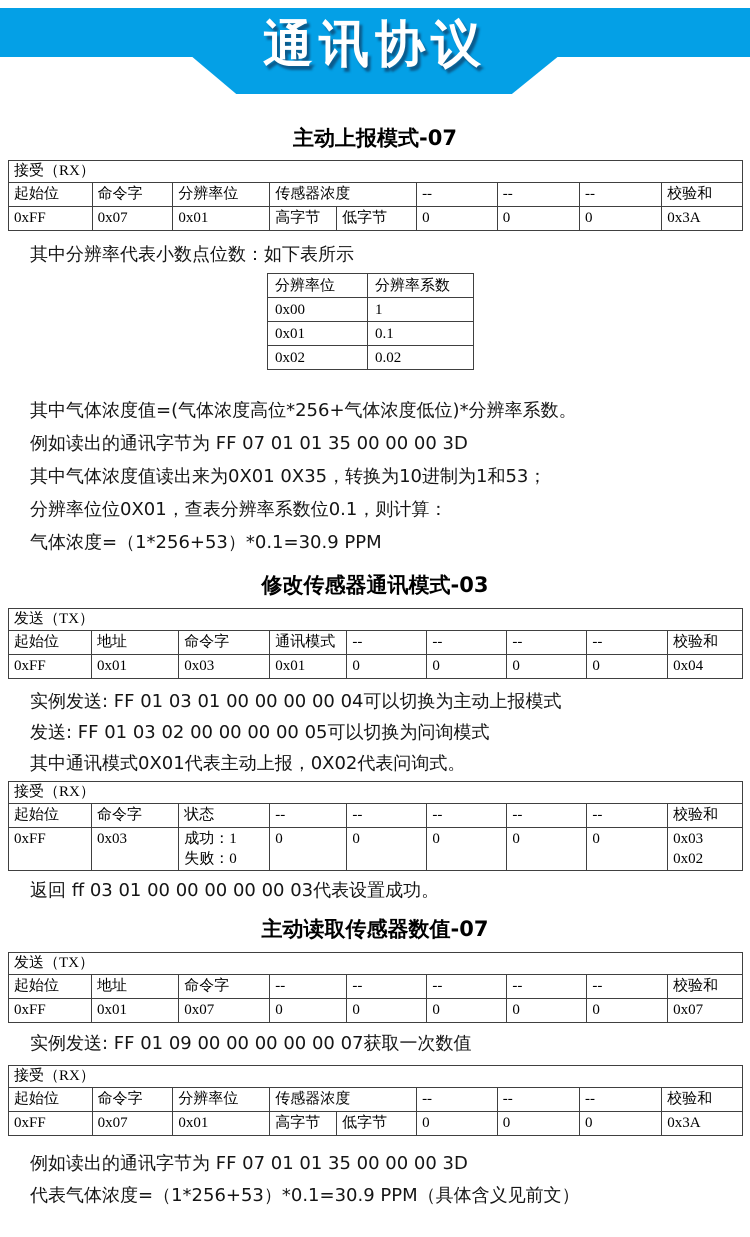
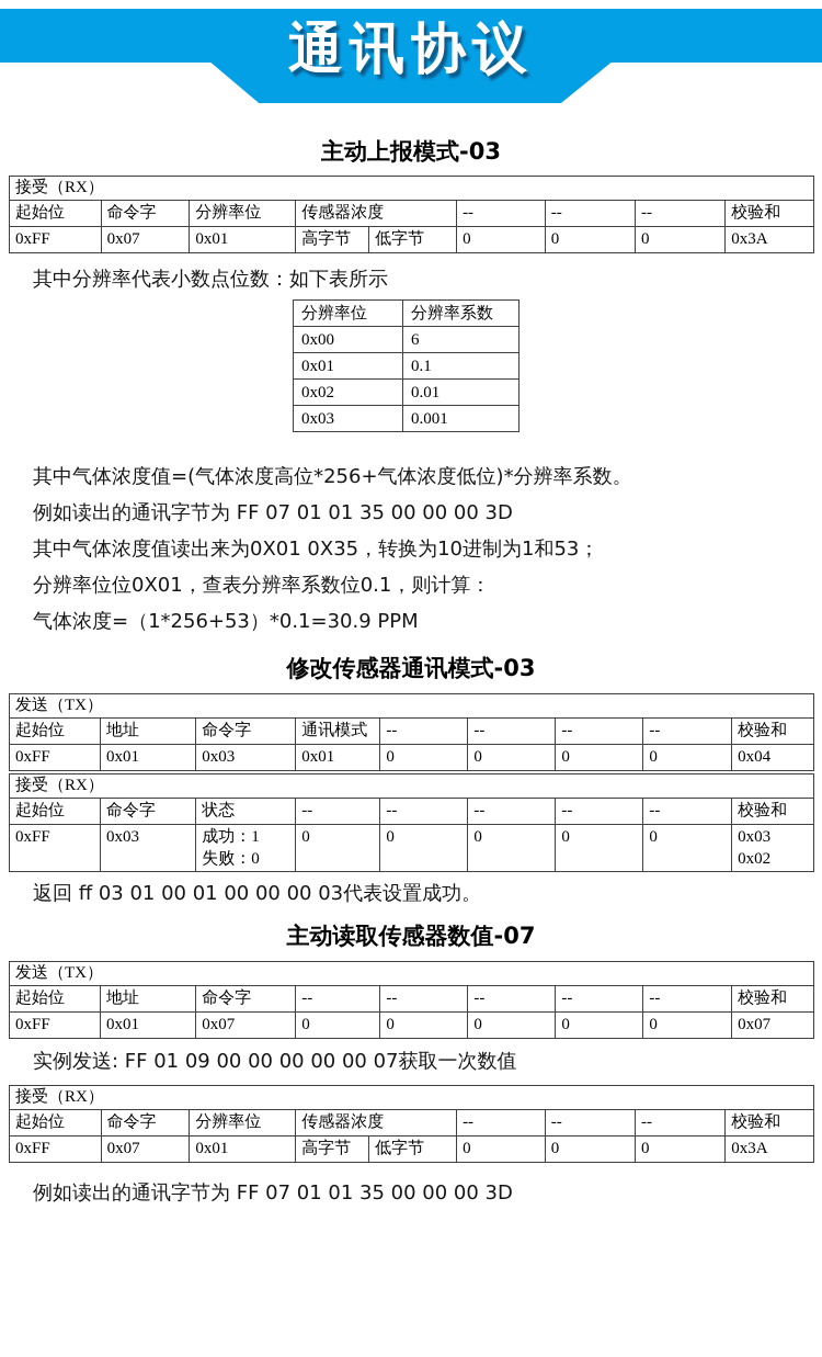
  通讯协议
- 主动上报模式-07
+ 主动上报模式-03
  接受（RX）
  起始位	命令字	分辨率位	传感器浓度	--	--	--	校验和
  0xFF	0x07	0x01	高字节	低字节	0	0	0	0x3A
  其中分辨率代表小数点位数：如下表所示
  分辨率位	分辨率系数
- 0x00	1
+ 0x00	6
  0x01	0.1
- 0x02	0.02
+ 0x02	0.01
+ 0x03	0.001
  其中气体浓度值=(气体浓度高位*256+气体浓度低位)*分辨率系数。
  例如读出的通讯字节为 FF 07 01 01 35 00 00 00 3D
  其中气体浓度值读出来为0X01 0X35，转换为10进制为1和53；
  分辨率位位0X01，查表分辨率系数位0.1，则计算：
  气体浓度=（1*256+53）*0.1=30.9 PPM
  修改传感器通讯模式-03
  发送（TX）
  起始位	地址	命令字	通讯模式	--	--	--	--	校验和
  0xFF	0x01	0x03	0x01	0	0	0	0	0x04
- 实例发送: FF 01 03 01 00 00 00 00 04可以切换为主动上报模式
- 发送: FF 01 03 02 00 00 00 00 05可以切换为问询模式
- 其中通讯模式0X01代表主动上报，0X02代表问询式。
  接受（RX）
  起始位	命令字	状态	--	--	--	--	--	校验和
  0xFF	0x03	成功：1 失败：0	0	0	0	0	0	0x03 0x02
- 返回 ff 03 01 00 00 00 00 00 03代表设置成功。
+ 返回 ff 03 01 00 01 00 00 00 03代表设置成功。
  主动读取传感器数值-07
  发送（TX）
  起始位	地址	命令字	--	--	--	--	--	校验和
  0xFF	0x01	0x07	0	0	0	0	0	0x07
  实例发送: FF 01 09 00 00 00 00 00 07获取一次数值
  接受（RX）
  起始位	命令字	分辨率位	传感器浓度	--	--	--	校验和
  0xFF	0x07	0x01	高字节	低字节	0	0	0	0x3A
  例如读出的通讯字节为 FF 07 01 01 35 00 00 00 3D
- 代表气体浓度=（1*256+53）*0.1=30.9 PPM（具体含义见前文）
